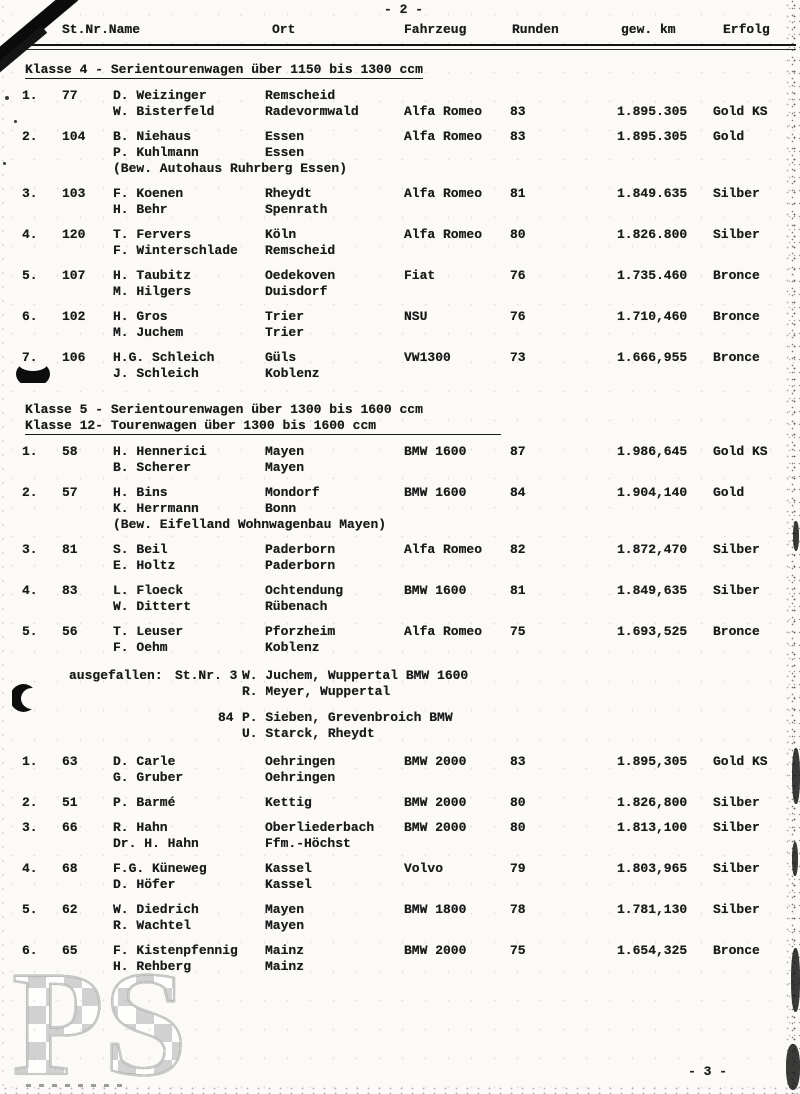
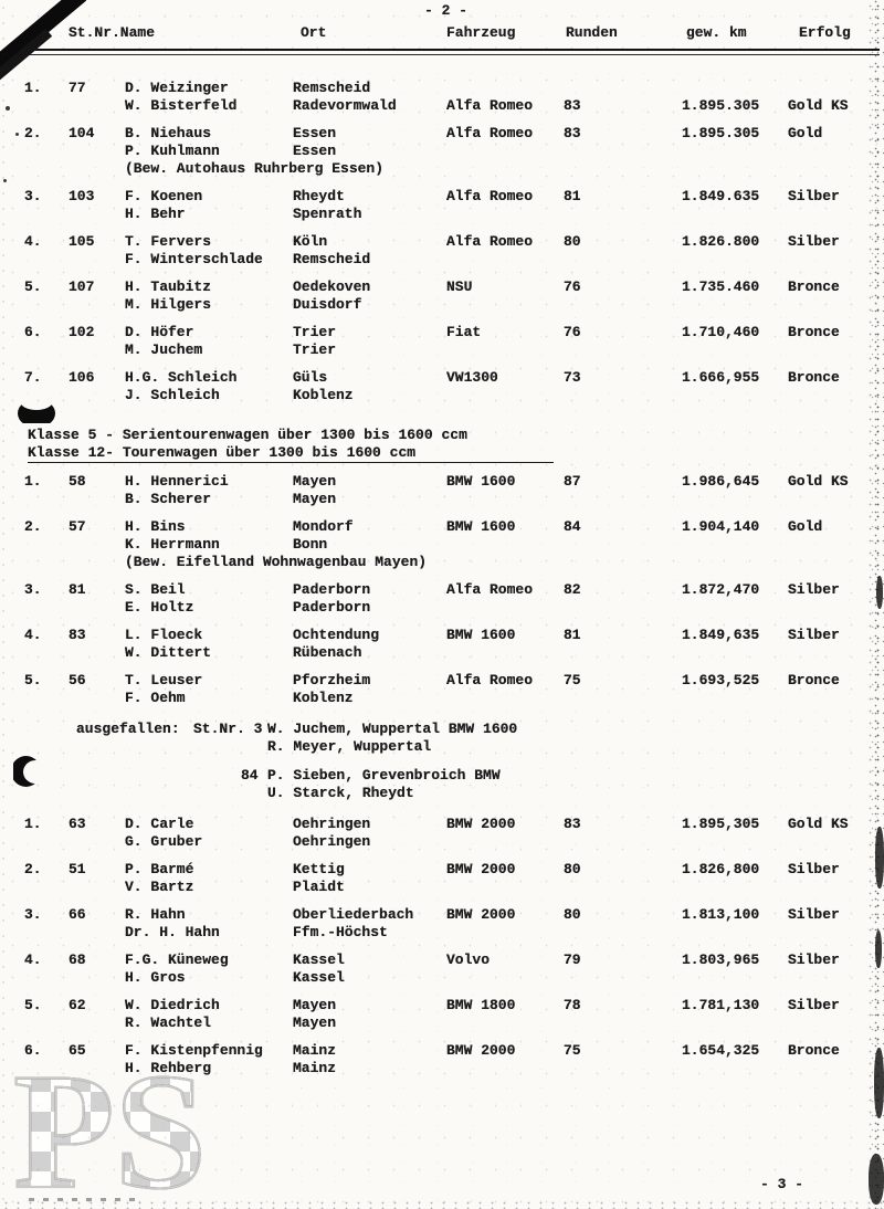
  - 2 -
  - 3 -
  St.Nr.Name
  Ort
  Fahrzeug
  Runden
  gew. km
  Erfolg
- Klasse 4 - Serientourenwagen über 1150 bis 1300 ccm
  1.
  77
  D. Weizinger
  Remscheid
  W. Bisterfeld
  Radevormwald
  Alfa Romeo
  83
  1.895.305
  Gold KS
  2.
  104
  B. Niehaus
  Essen
  Alfa Romeo
  83
  1.895.305
  Gold
  P. Kuhlmann
  Essen
  (Bew. Autohaus Ruhrberg Essen)
  3.
  103
  F. Koenen
  Rheydt
  Alfa Romeo
  81
  1.849.635
  Silber
  H. Behr
  Spenrath
  4.
- 120
+ 105
  T. Fervers
  Köln
  Alfa Romeo
  80
  1.826.800
  Silber
  F. Winterschlade
  Remscheid
  5.
  107
  H. Taubitz
  Oedekoven
- Fiat
+ NSU
  76
  1.735.460
  Bronce
  M. Hilgers
  Duisdorf
  6.
  102
- H. Gros
+ D. Höfer
  Trier
- NSU
+ Fiat
  76
  1.710,460
  Bronce
  M. Juchem
  Trier
  7.
  106
  H.G. Schleich
  Güls
  VW1300
  73
  1.666,955
  Bronce
  J. Schleich
  Koblenz
  Klasse 5 - Serientourenwagen über 1300 bis 1600 ccm
  Klasse 12- Tourenwagen über 1300 bis 1600 ccm
  1.
  58
  H. Hennerici
  Mayen
  BMW 1600
  87
  1.986,645
  Gold KS
  B. Scherer
  Mayen
  2.
  57
  H. Bins
  Mondorf
  BMW 1600
  84
  1.904,140
  Gold
  K. Herrmann
  Bonn
  (Bew. Eifelland Wohnwagenbau Mayen)
  3.
  81
  S. Beil
  Paderborn
  Alfa Romeo
  82
  1.872,470
  Silber
  E. Holtz
  Paderborn
  4.
  83
  L. Floeck
  Ochtendung
  BMW 1600
  81
  1.849,635
  Silber
  W. Dittert
  Rübenach
  5.
  56
  T. Leuser
  Pforzheim
  Alfa Romeo
  75
  1.693,525
  Bronce
  F. Oehm
  Koblenz
  ausgefallen:
  St.Nr. 3
  W. Juchem, Wuppertal BMW 1600
  R. Meyer, Wuppertal
  84
  P. Sieben, Grevenbroich BMW
  U. Starck, Rheydt
  1.
  63
  D. Carle
  Oehringen
  BMW 2000
  83
  1.895,305
  Gold KS
  G. Gruber
  Oehringen
  2.
  51
  P. Barmé
  Kettig
  BMW 2000
  80
  1.826,800
  Silber
+ V. Bartz
+ Plaidt
  3.
  66
  R. Hahn
  Oberliederbach
  BMW 2000
  80
  1.813,100
  Silber
  Dr. H. Hahn
  Ffm.-Höchst
  4.
  68
  F.G. Küneweg
  Kassel
  Volvo
  79
  1.803,965
  Silber
- D. Höfer
+ H. Gros
  Kassel
  5.
  62
  W. Diedrich
  Mayen
  BMW 1800
  78
  1.781,130
  Silber
  R. Wachtel
  Mayen
  6.
  65
  F. Kistenpfennig
  Mainz
  BMW 2000
  75
  1.654,325
  Bronce
  H. Rehberg
  Mainz
